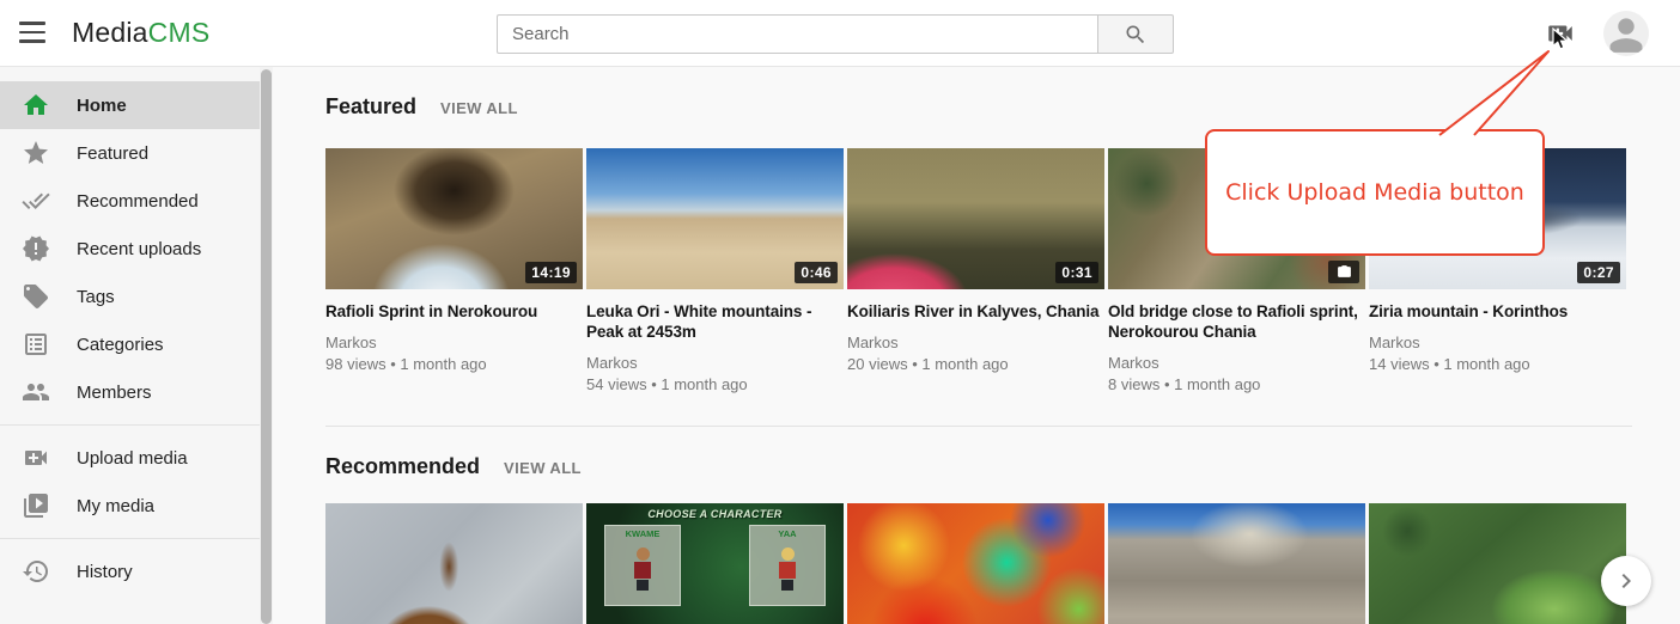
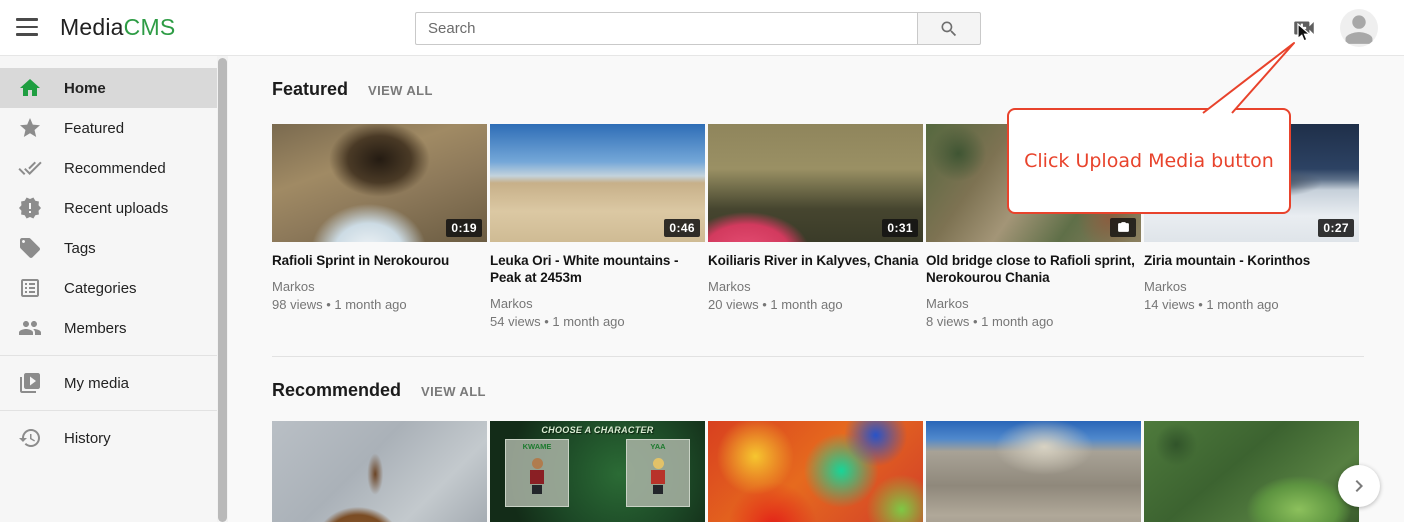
  MediaCMS
  Search
  Home
  Featured
  Recommended
  Recent uploads
  Tags
  Categories
  Members
- Upload media
  My media
  History
  Featured
  VIEW ALL
- 14:19
+ 0:19
  Rafioli Sprint in Nerokourou
  Markos
  98 views • 1 month ago
  0:46
  Leuka Ori - White mountains - Peak at 2453m
  Markos
  54 views • 1 month ago
  0:31
  Koiliaris River in Kalyves, Chania
  Markos
  20 views • 1 month ago
  Old bridge close to Rafioli sprint, Nerokourou Chania
  Markos
  8 views • 1 month ago
  0:27
  Ziria mountain - Korinthos
  Markos
  14 views • 1 month ago
  Recommended
  VIEW ALL
  CHOOSE A CHARACTER
  KWAME
  YAA
  Click Upload Media button
